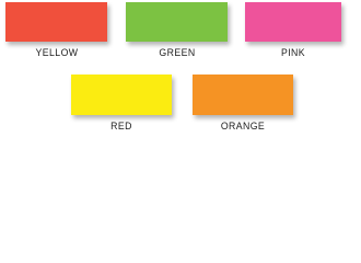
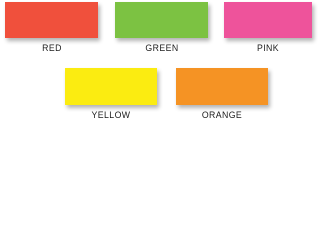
- YELLOW
+ RED
  GREEN
  PINK
- RED
+ YELLOW
  ORANGE
